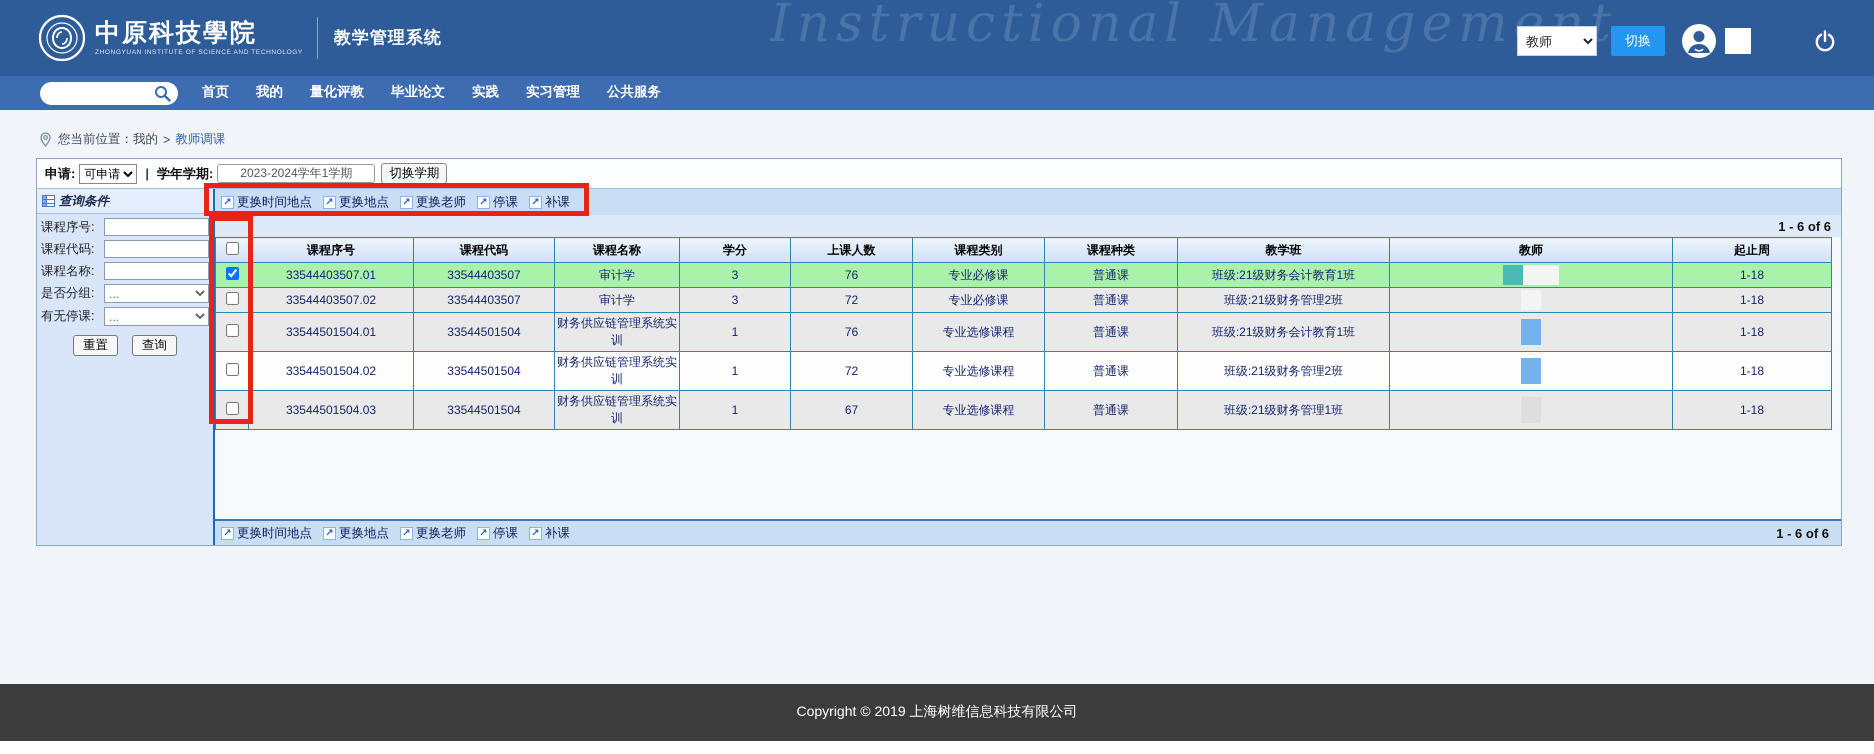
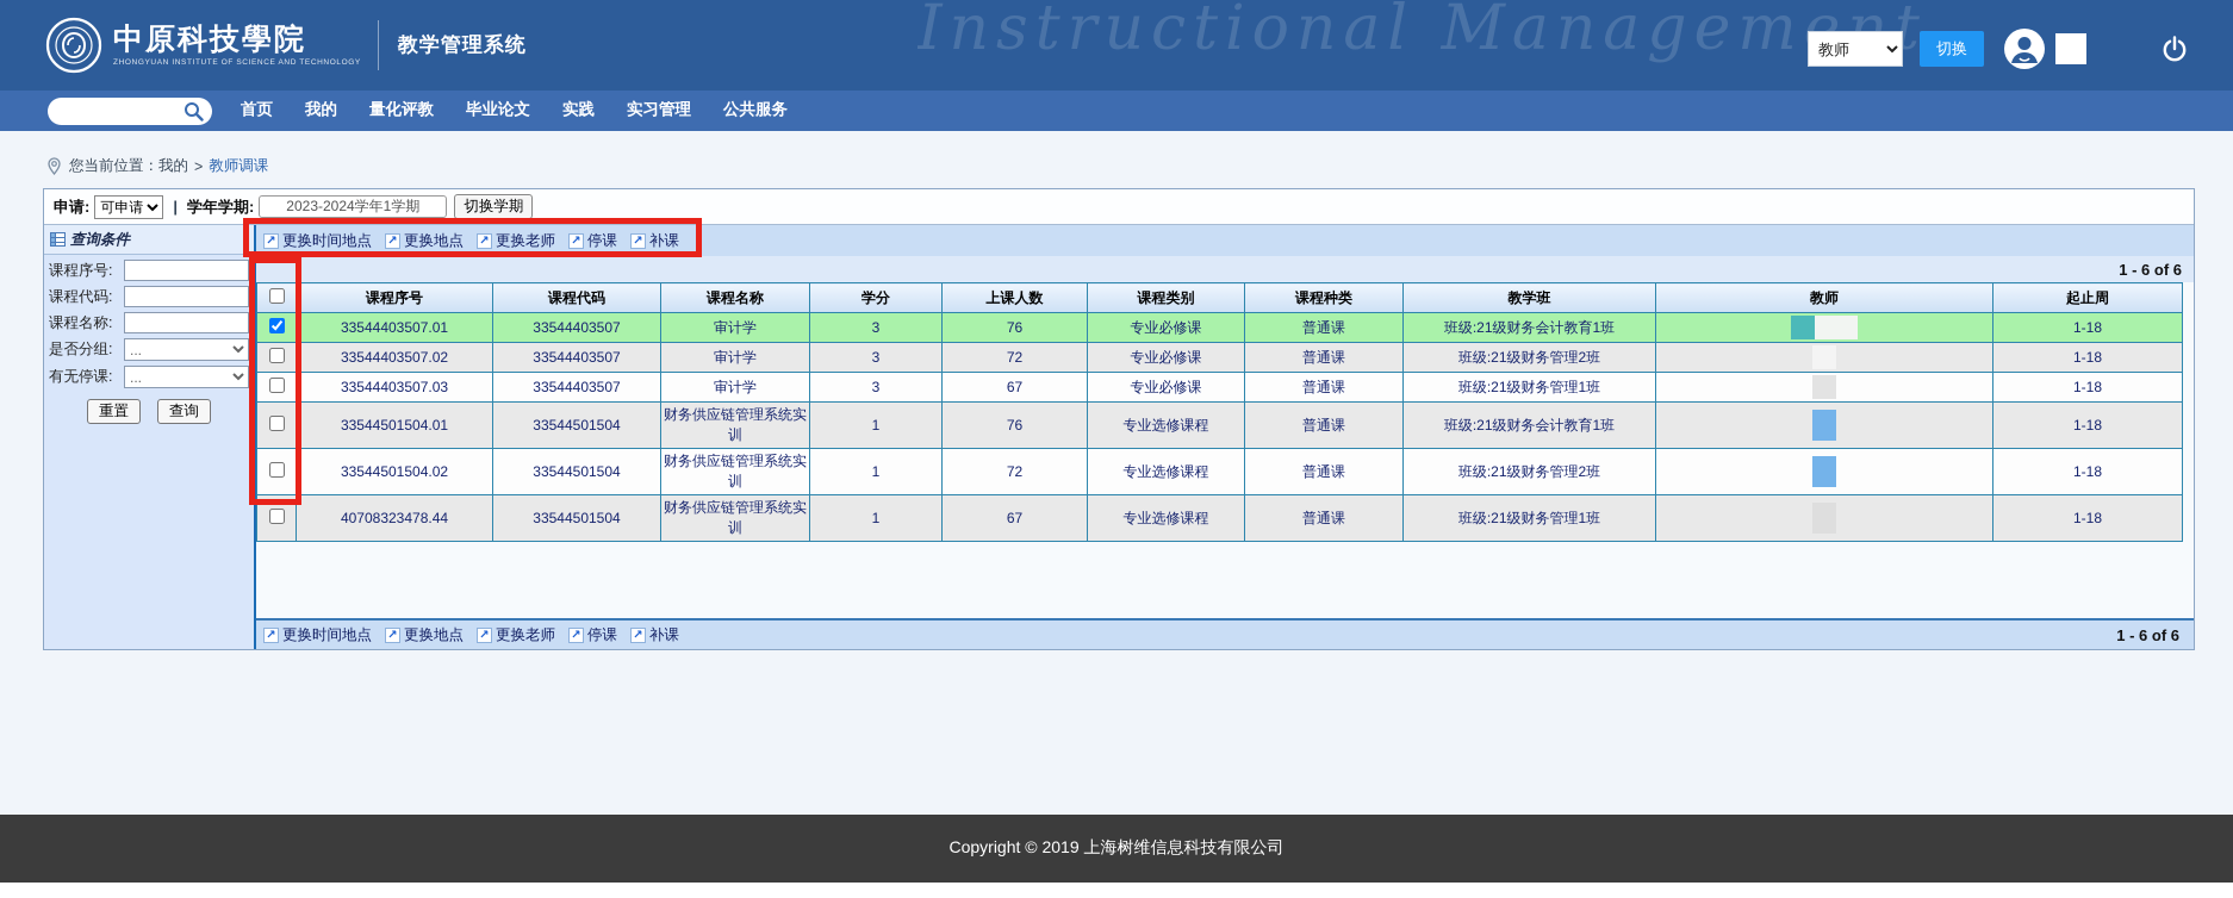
  Instructional Management
  中原科技學院
  教学管理系统
  教师
  切换
  首页
  我的
  量化评教
  毕业论文
  实践
  实习管理
  公共服务
  您当前位置：
  我的
  >
  教师调课
  申请:
  可申请
  |
  学年学期:
  2023-2024学年1学期
  切换学期
  查询条件
  课程序号:
  课程代码:
  课程名称:
  是否分组:
  ...
  有无停课:
  ...
  重置
  查询
  ↗
  更换时间地点
  ↗
  更换地点
  ↗
  更换老师
  ↗
  停课
  ↗
  补课
  1 - 6 of 6
  	课程序号	课程代码	课程名称	学分	上课人数	课程类别	课程种类	教学班	教师	起止周
  	33544403507.01	33544403507	审计学	3	76	专业必修课	普通课	班级:21级财务会计教育1班		1-18
  	33544403507.02	33544403507	审计学	3	72	专业必修课	普通课	班级:21级财务管理2班		1-18
+ 	33544403507.03	33544403507	审计学	3	67	专业必修课	普通课	班级:21级财务管理1班		1-18
  	33544501504.01	33544501504	财务供应链管理系统实训	1	76	专业选修课程	普通课	班级:21级财务会计教育1班		1-18
  	33544501504.02	33544501504	财务供应链管理系统实训	1	72	专业选修课程	普通课	班级:21级财务管理2班		1-18
- 	33544501504.03	33544501504	财务供应链管理系统实训	1	67	专业选修课程	普通课	班级:21级财务管理1班		1-18
+ 	40708323478.44	33544501504	财务供应链管理系统实训	1	67	专业选修课程	普通课	班级:21级财务管理1班		1-18
  ↗
  更换时间地点
  ↗
  更换地点
  ↗
  更换老师
  ↗
  停课
  ↗
  补课
  1 - 6 of 6
  Copyright © 2019 上海树维信息科技有限公司
